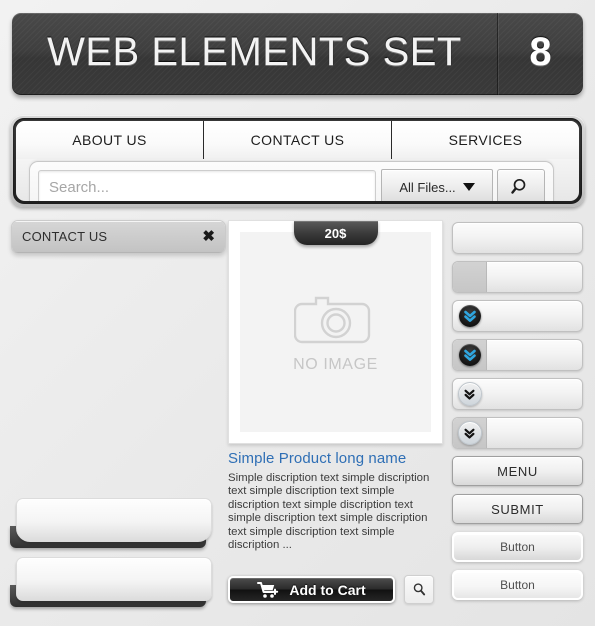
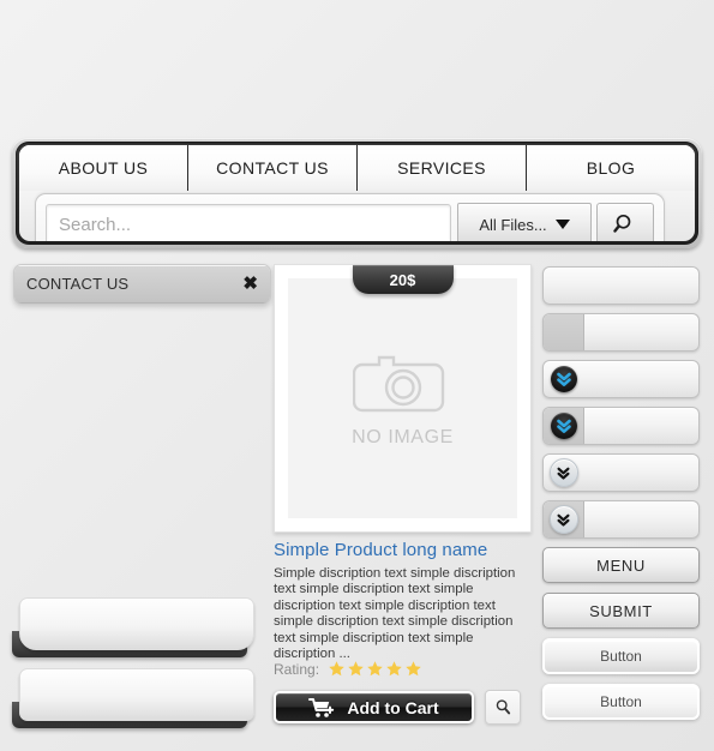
- WEB ELEMENTS SET
- 8
  ABOUT US
  CONTACT US
  SERVICES
+ BLOG
  Search...
  All Files...
  CONTACT US
  ✖
  NO IMAGE
  20$
  Simple Product long name
  Simple discription text simple discription text simple discription text simple discription text simple discription text simple discription text simple discription text simple discription text simple discription ...
+ Rating:
  Add to Cart
  MENU SUBMIT Button Button
